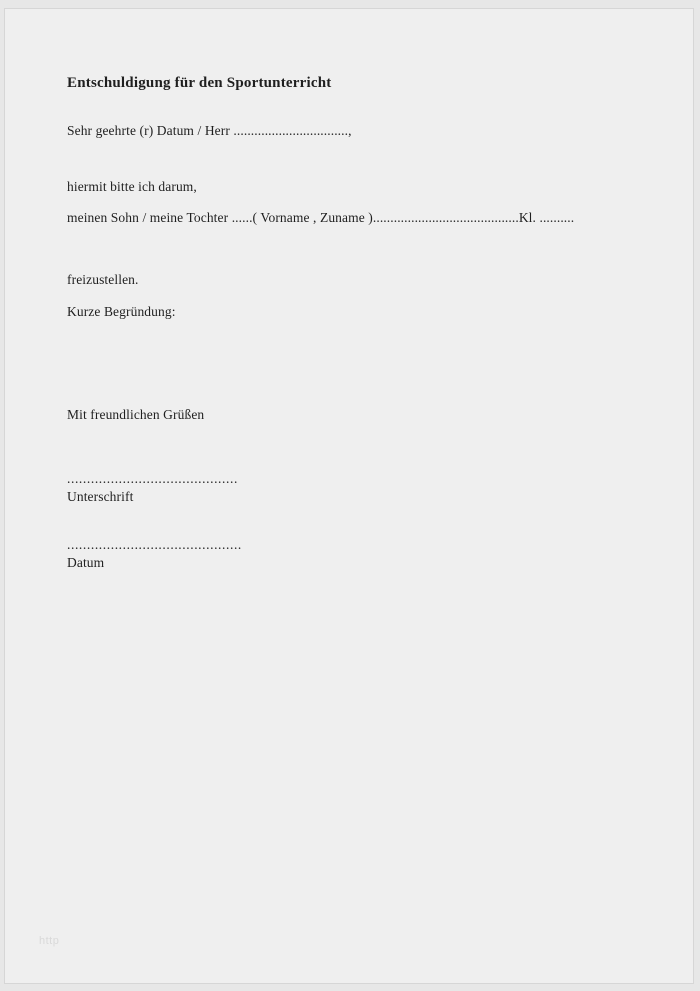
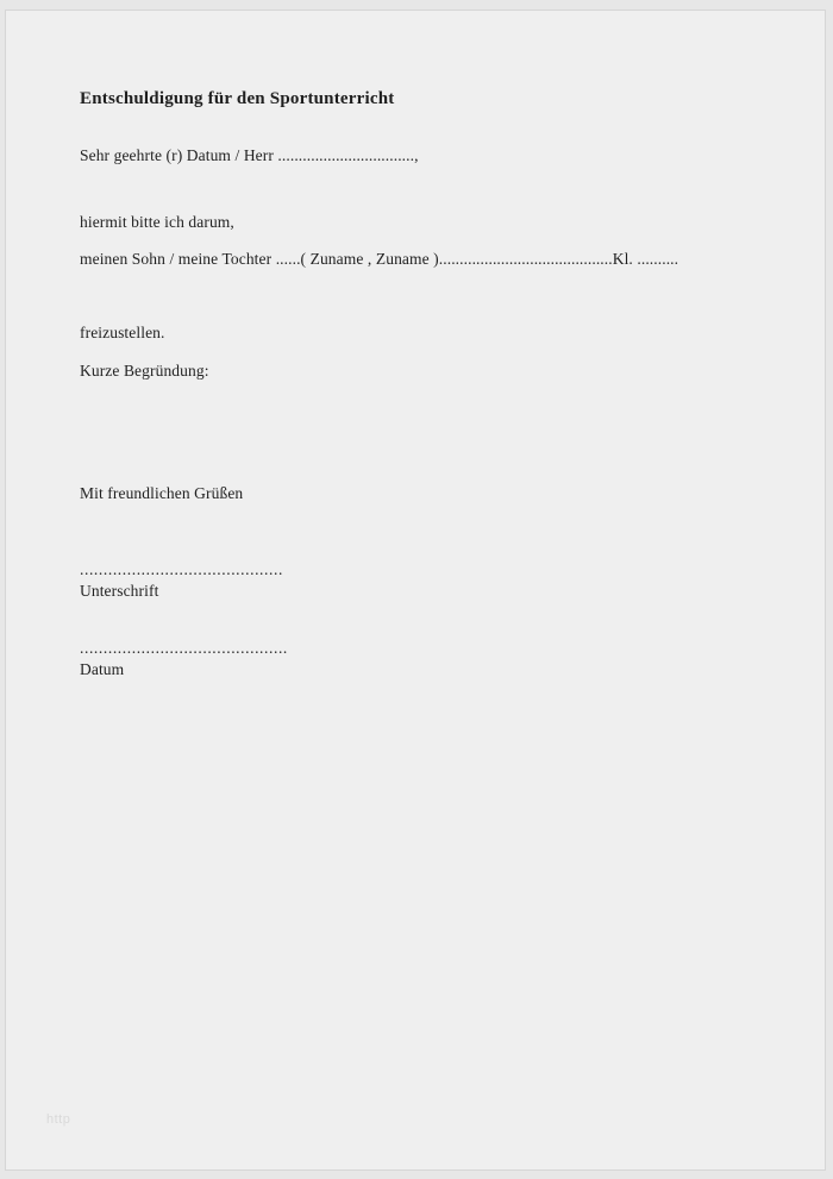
  Entschuldigung für den Sportunterricht
  Sehr geehrte (r) Datum / Herr .................................,
  hiermit bitte ich darum,
- meinen Sohn / meine Tochter ......( Vorname , Zuname )..........................................Kl. ..........
+ meinen Sohn / meine Tochter ......( Zuname , Zuname )..........................................Kl. ..........
  freizustellen.
  Kurze Begründung:
  Mit freundlichen Grüßen
  ...........................................
  Unterschrift
  ............................................
  Datum
